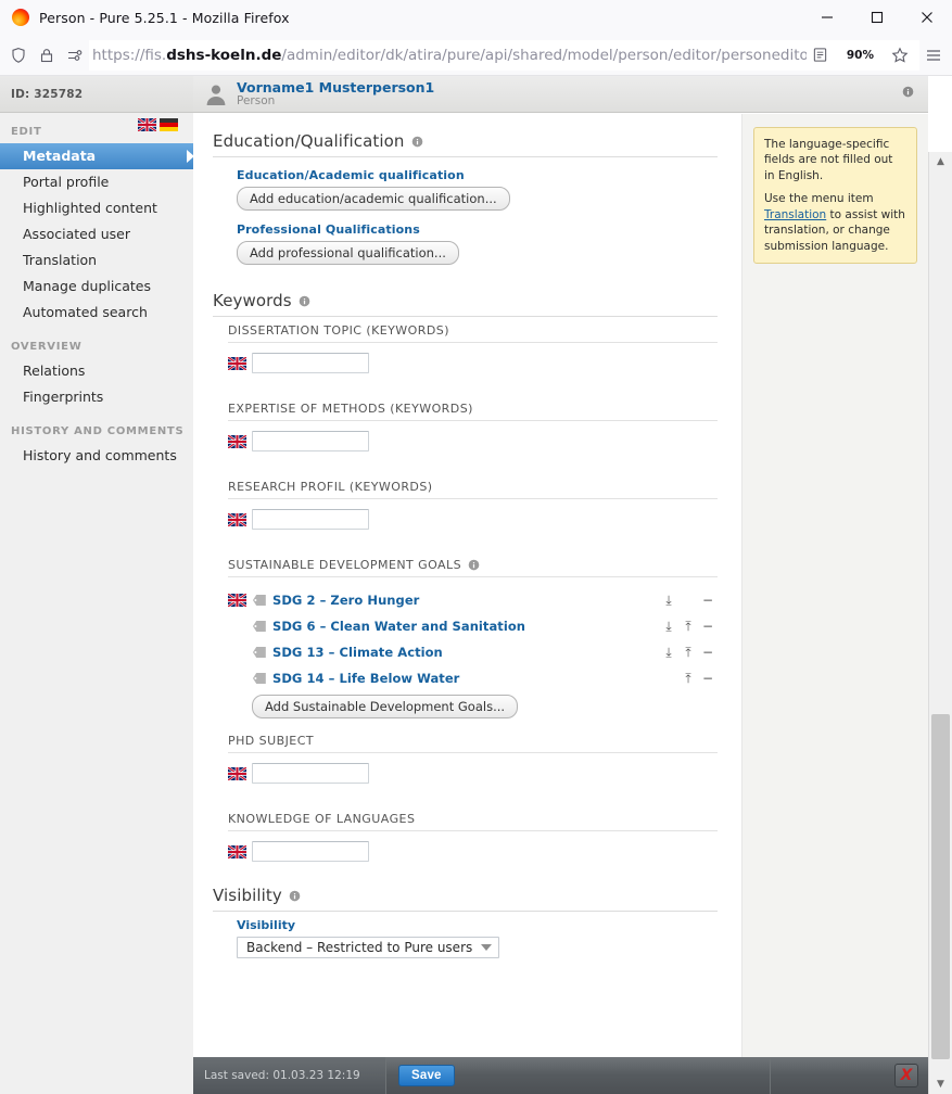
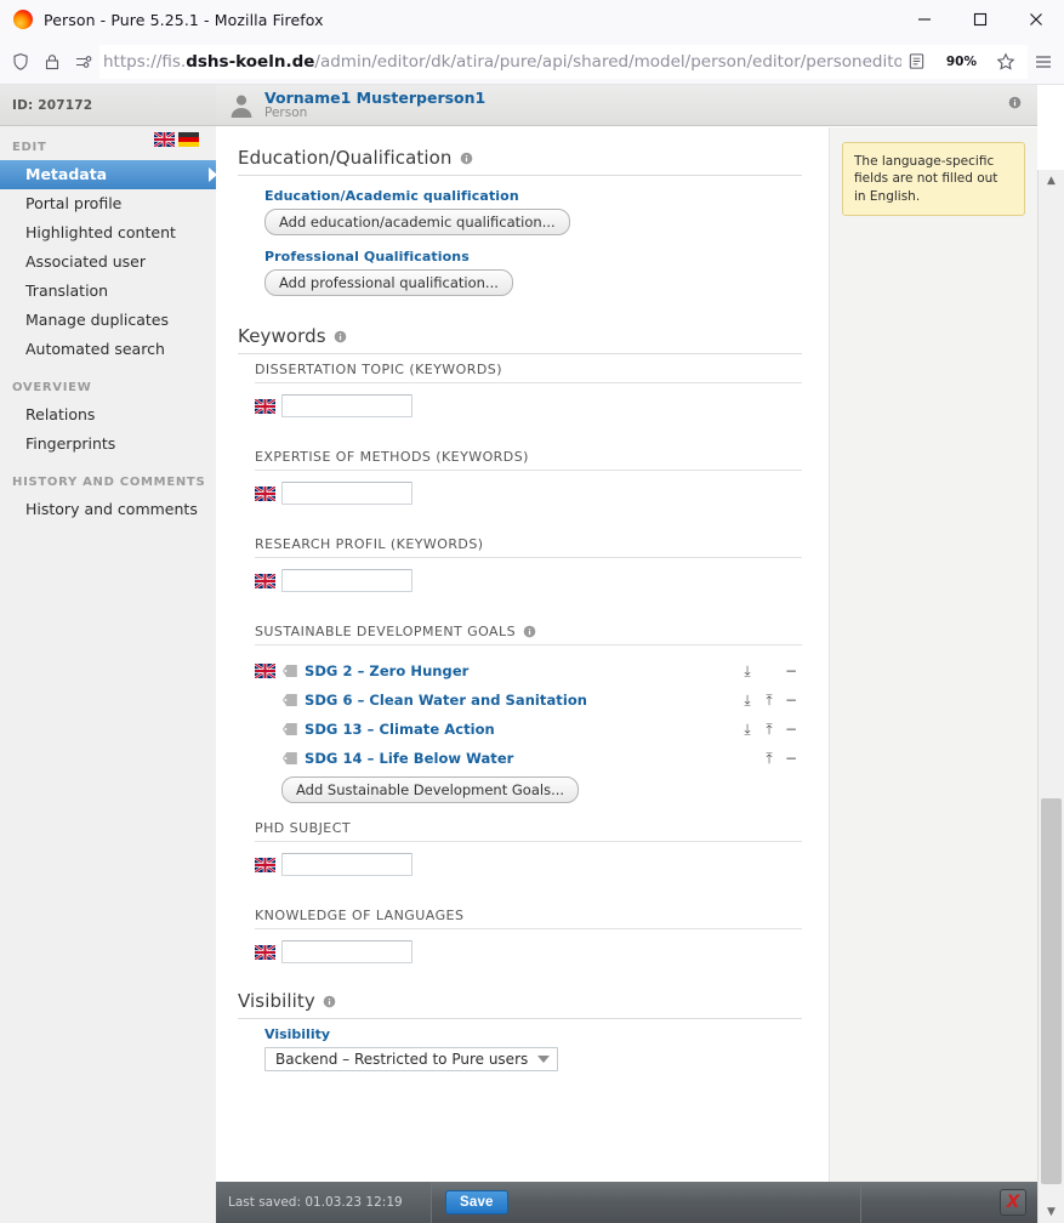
  Person - Pure 5.25.1 - Mozilla Firefox
  https://fis.dshs-koeln.de/admin/editor/dk/atira/pure/api/shared/model/person/editor/personedito
  90%
- ID: 325782
+ ID: 207172
  EDIT
  Metadata
  Portal profile
  Highlighted content
  Associated user
  Translation
  Manage duplicates
  Automated search
  OVERVIEW
  Relations
  Fingerprints
  HISTORY AND COMMENTS
  History and comments
  Vorname1 Musterperson1
  Person
  Education/Qualification
  Education/Academic qualification
  Add education/academic qualification...
  Professional Qualifications
  Add professional qualification...
  Keywords
  DISSERTATION TOPIC (KEYWORDS)
  EXPERTISE OF METHODS (KEYWORDS)
  RESEARCH PROFIL (KEYWORDS)
  SUSTAINABLE DEVELOPMENT GOALS
  SDG 2 – Zero Hunger
  ⤓
  −
  SDG 6 – Clean Water and Sanitation
  ⤓
  ⤒
  −
  SDG 13 – Climate Action
  ⤓
  ⤒
  −
  SDG 14 – Life Below Water
  ⤒
  −
  Add Sustainable Development Goals...
  PHD SUBJECT
  KNOWLEDGE OF LANGUAGES
  Visibility
  Visibility
  Backend – Restricted to Pure users
  The language-specific fields are not filled out in English.
- Use the menu item Translation to assist with translation, or change submission language.
  Last saved: 01.03.23 12:19
  Save
  X
  ▲
  ▼
